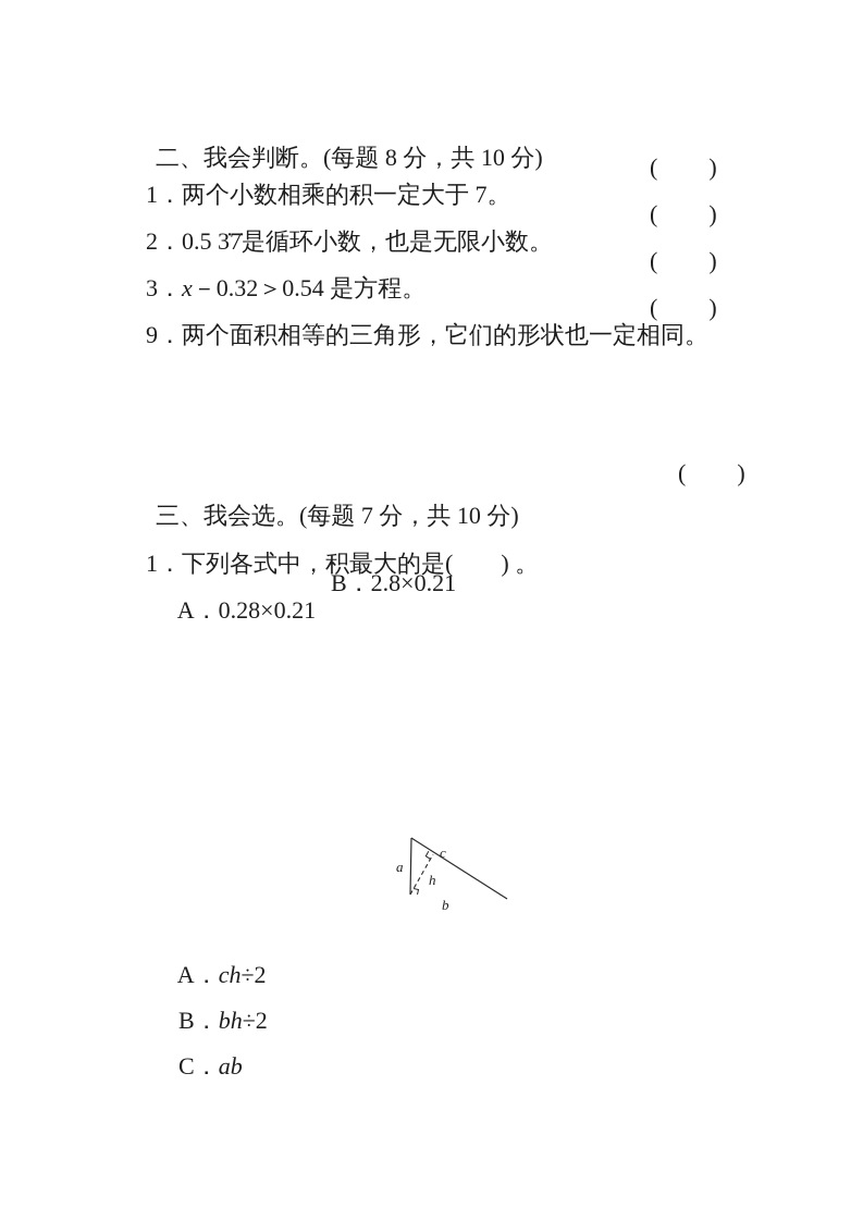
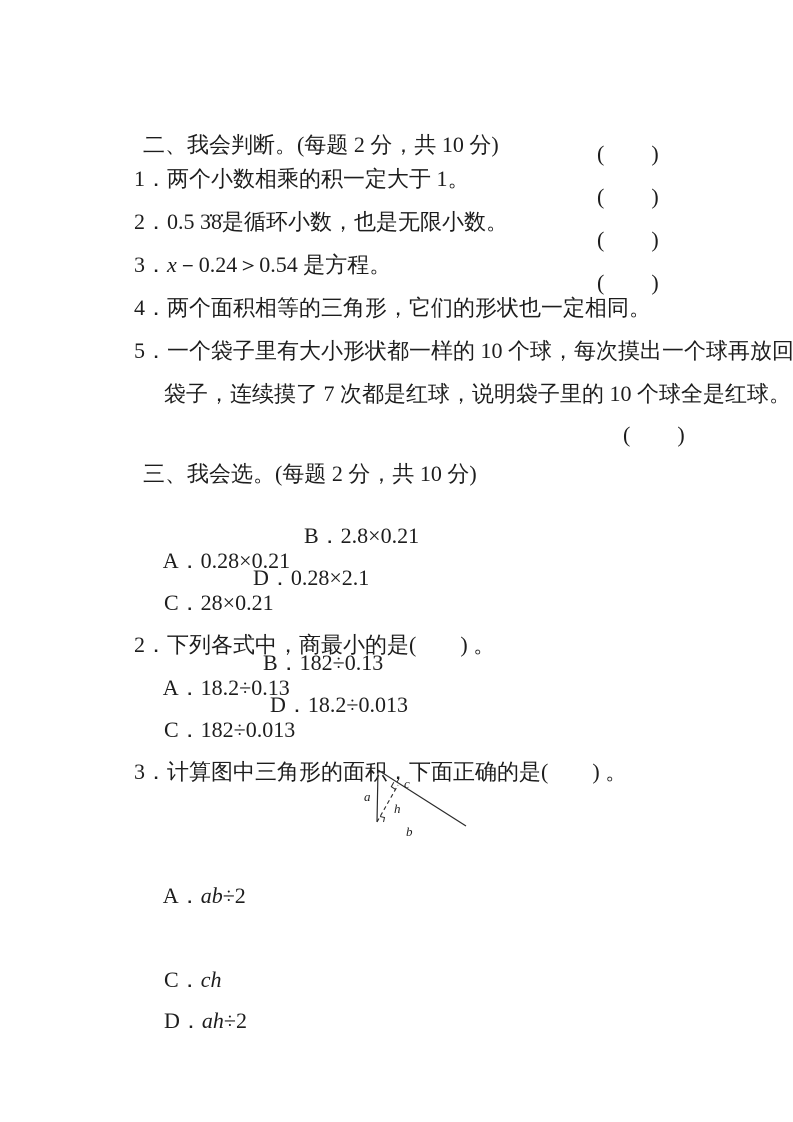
- 二、我会判断。(每题 8 分，共 10 分)
+ 二、我会判断。(每题 2 分，共 10 分)
- 1．两个小数相乘的积一定大于 7。
+ 1．两个小数相乘的积一定大于 1。
  ( )
- 2．0.5 3̇7̇是循环小数，也是无限小数。
+ 2．0.5 3̇8̇是循环小数，也是无限小数。
  ( )
- 3．x－0.32＞0.54 是方程。
+ 3．x－0.24＞0.54 是方程。
  ( )
- 9．两个面积相等的三角形，它们的形状也一定相同。
+ 4．两个面积相等的三角形，它们的形状也一定相同。
  ( )
+ 5．一个袋子里有大小形状都一样的 10 个球，每次摸出一个球再放回
+ 袋子，连续摸了 7 次都是红球，说明袋子里的 10 个球全是红球。
  ( )
- 三、我会选。(每题 7 分，共 10 分)
+ 三、我会选。(每题 2 分，共 10 分)
- 1．下列各式中，积最大的是( ) 。
  A．0.28×0.21
  B．2.8×0.21
+ C．28×0.21
+ D．0.28×2.1
+ 2．下列各式中，商最小的是( ) 。
+ A．18.2÷0.13
+ B．182÷0.13
+ C．182÷0.013
+ D．18.2÷0.013
+ 3．计算图中三角形的面积，下面正确的是( ) 。
  a
  c
  h
  b
- A．ch÷2
+ A．ab÷2
- B．bh÷2
- C．ab
+ C．ch
+ D．ah÷2
